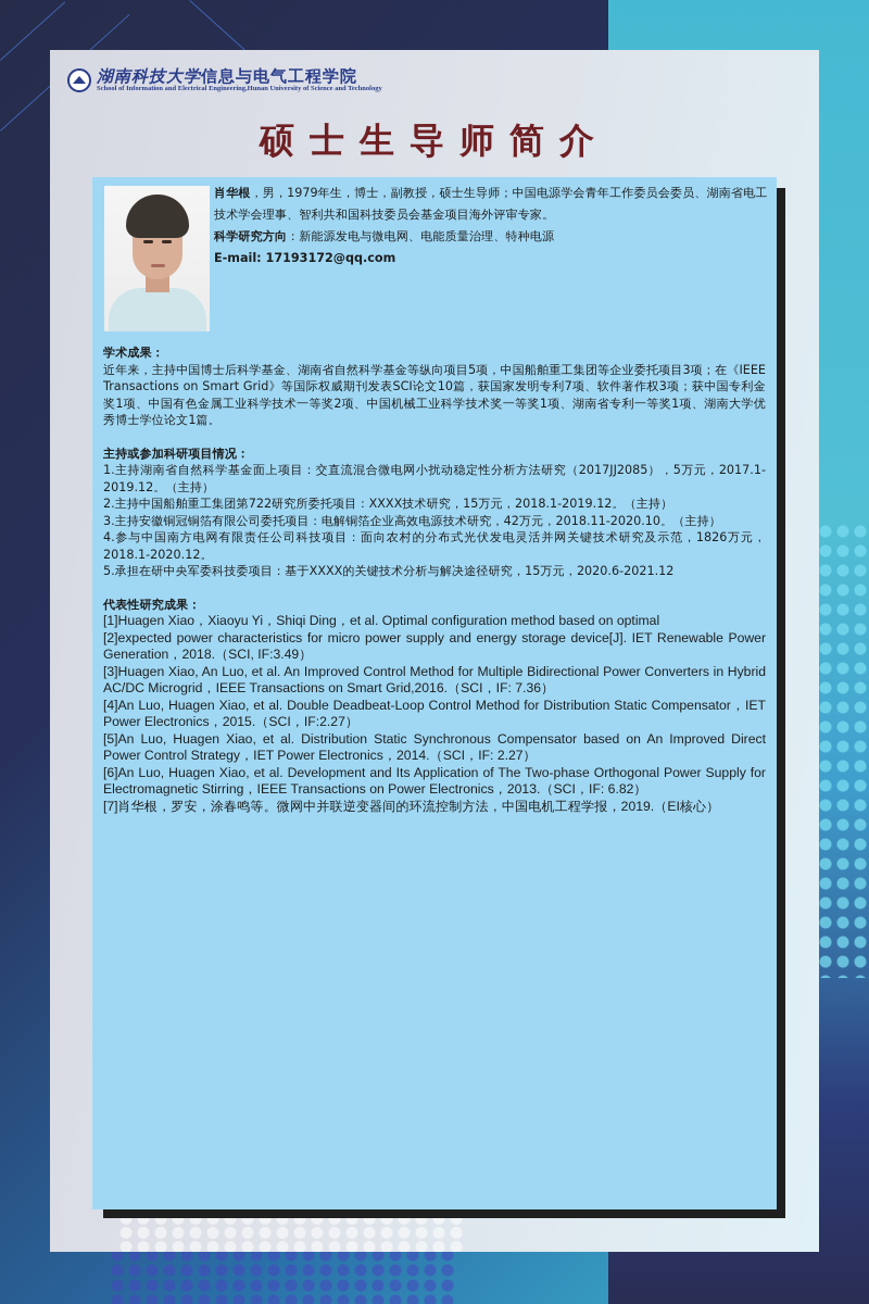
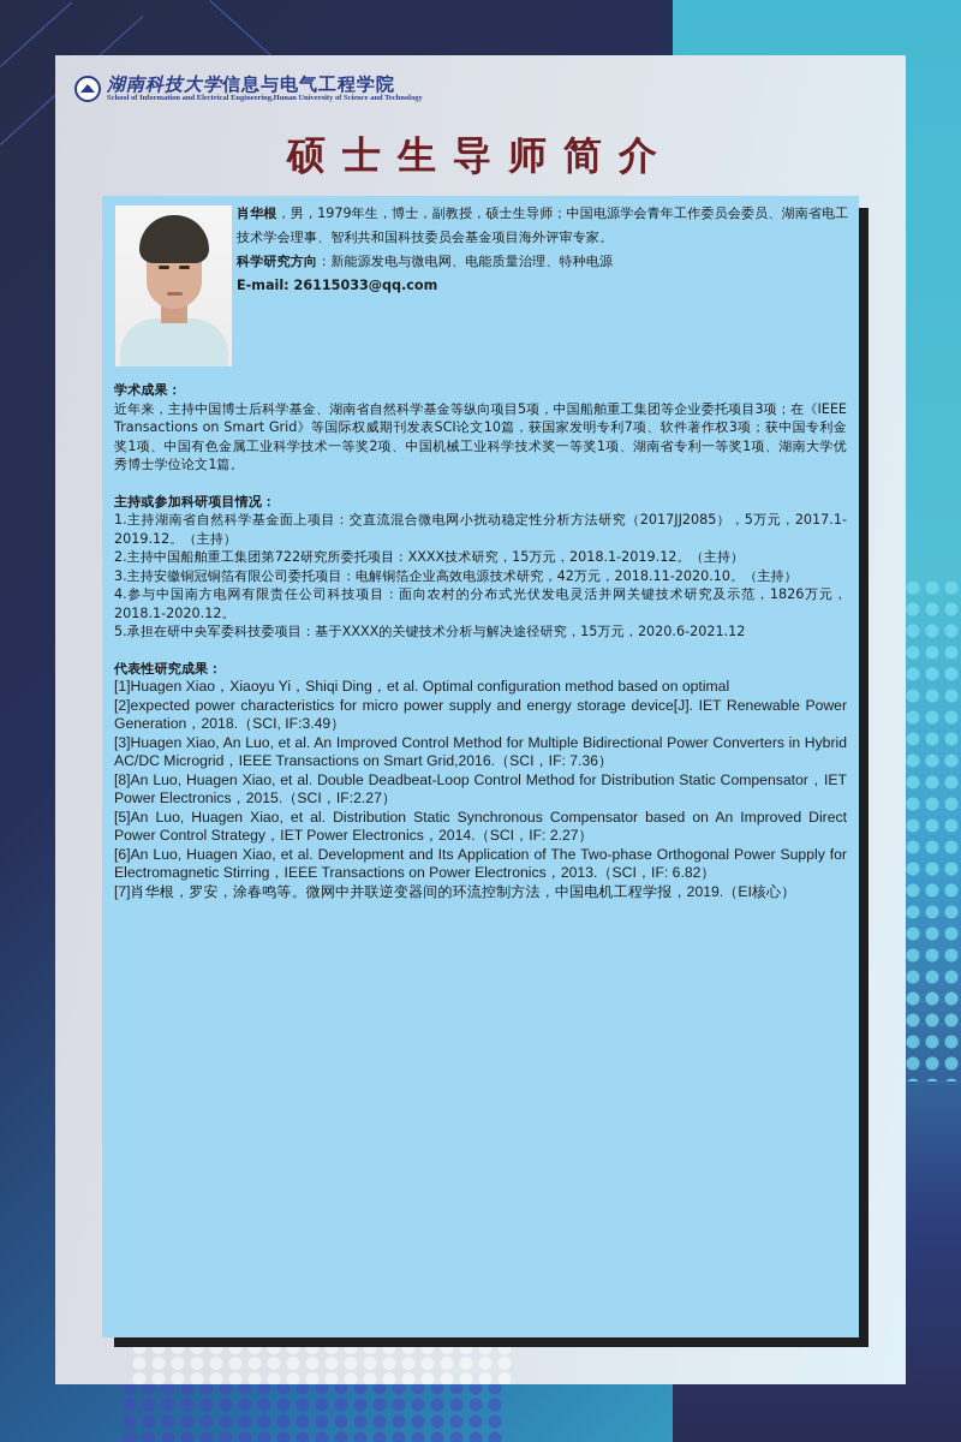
  湖南科技大学信息与电气工程学院
  硕士生导师简介
  肖华根，男，1979年生，博士，副教授，硕士生导师；中国电源学会青年工作委员会委员、湖南省电工技术学会理事、智利共和国科技委员会基金项目海外评审专家。
  科学研究方向：新能源发电与微电网、电能质量治理、特种电源
- E-mail: 17193172@qq.com
+ E-mail: 26115033@qq.com
  学术成果：
  近年来，主持中国博士后科学基金、湖南省自然科学基金等纵向项目5项，中国船舶重工集团等企业委托项目3项；在《IEEE Transactions on Smart Grid》等国际权威期刊发表SCI论文10篇，获国家发明专利7项、软件著作权3项；获中国专利金奖1项、中国有色金属工业科学技术一等奖2项、中国机械工业科学技术奖一等奖1项、湖南省专利一等奖1项、湖南大学优秀博士学位论文1篇。
  主持或参加科研项目情况：
  1.主持湖南省自然科学基金面上项目：交直流混合微电网小扰动稳定性分析方法研究（2017JJ2085），5万元，2017.1-2019.12。（主持）
  2.主持中国船舶重工集团第722研究所委托项目：XXXX技术研究，15万元，2018.1-2019.12。（主持）
  3.主持安徽铜冠铜箔有限公司委托项目：电解铜箔企业高效电源技术研究，42万元，2018.11-2020.10。（主持）
  4.参与中国南方电网有限责任公司科技项目：面向农村的分布式光伏发电灵活并网关键技术研究及示范，1826万元，2018.1-2020.12。
  5.承担在研中央军委科技委项目：基于XXXX的关键技术分析与解决途径研究，15万元，2020.6-2021.12
  代表性研究成果：
  [1]Huagen Xiao，Xiaoyu Yi，Shiqi Ding，et al. Optimal configuration method based on optimal
  [2]expected power characteristics for micro power supply and energy storage device[J]. IET Renewable Power Generation，2018.（SCI, IF:3.49）
  [3]Huagen Xiao, An Luo, et al. An Improved Control Method for Multiple Bidirectional Power Converters in Hybrid AC/DC Microgrid，IEEE Transactions on Smart Grid,2016.（SCI，IF: 7.36）
- [4]An Luo, Huagen Xiao, et al. Double Deadbeat-Loop Control Method for Distribution Static Compensator，IET Power Electronics，2015.（SCI，IF:2.27）
+ [8]An Luo, Huagen Xiao, et al. Double Deadbeat-Loop Control Method for Distribution Static Compensator，IET Power Electronics，2015.（SCI，IF:2.27）
  [5]An Luo, Huagen Xiao, et al. Distribution Static Synchronous Compensator based on An Improved Direct Power Control Strategy，IET Power Electronics，2014.（SCI，IF: 2.27）
  [6]An Luo, Huagen Xiao, et al. Development and Its Application of The Two-phase Orthogonal Power Supply for Electromagnetic Stirring，IEEE Transactions on Power Electronics，2013.（SCI，IF: 6.82）
  [7]肖华根，罗安，涂春鸣等。微网中并联逆变器间的环流控制方法，中国电机工程学报，2019.（EI核心）
